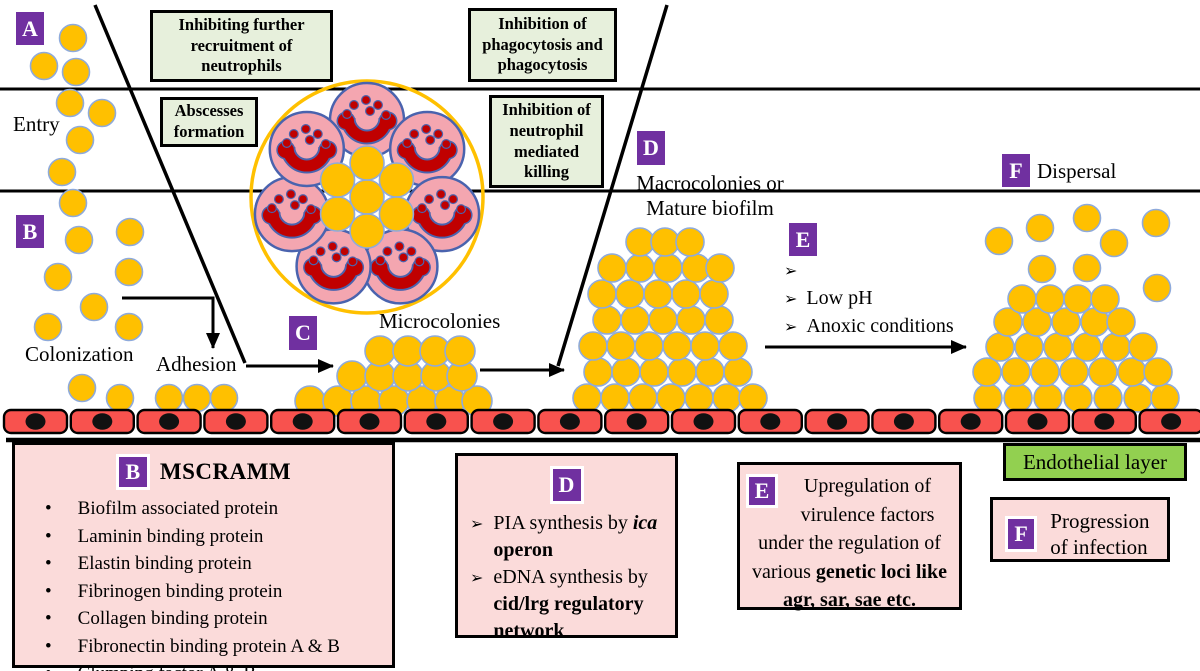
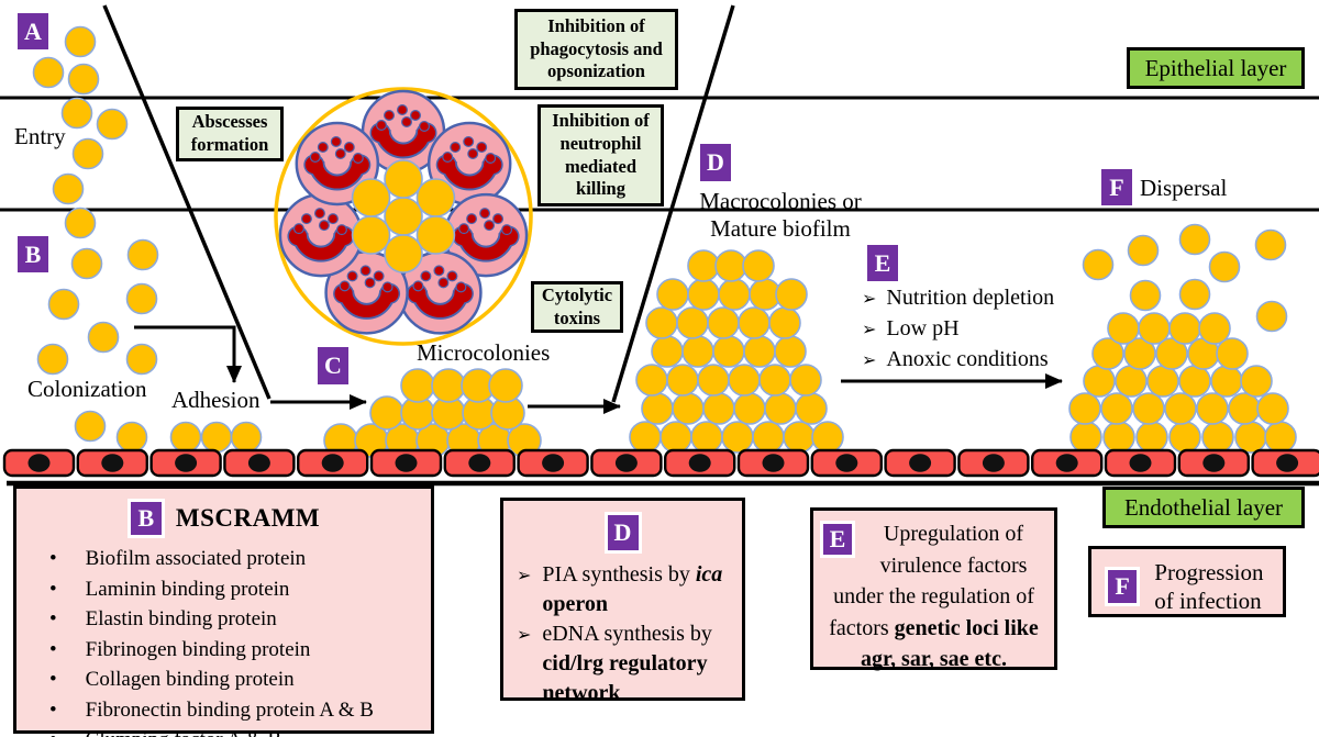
  A
  B
  C
  D
  E
  F
  Entry
  Colonization
  Adhesion
  Microcolonies
  Macrocolonies or
  Mature biofilm
  Dispersal
- Inhibiting further recruitment of neutrophils
  Abscesses formation
- Inhibition of phagocytosis and phagocytosis
+ Inhibition of phagocytosis and opsonization
  Inhibition of neutrophil mediated killing
+ Cytolytic toxins
+ Epithelial layer
  Endothelial layer
  ➢
+ Nutrition depletion
  ➢
  Low pH
  ➢
  Anoxic conditions
  B
  MSCRAMM
  •
  Biofilm associated protein
  •
  Laminin binding protein
  •
  Elastin binding protein
  •
  Fibrinogen binding protein
  •
  Collagen binding protein
  •
  Fibronectin binding protein A & B
  D
  ➢
  PIA synthesis by ica operon
  ➢
  eDNA synthesis by cid/lrg regulatory network
  E
- Upregulation of virulence factors under the regulation of various genetic loci like agr, sar, sae etc.
+ Upregulation of virulence factors under the regulation of factors genetic loci like agr, sar, sae etc.
  F
  Progression of infection
